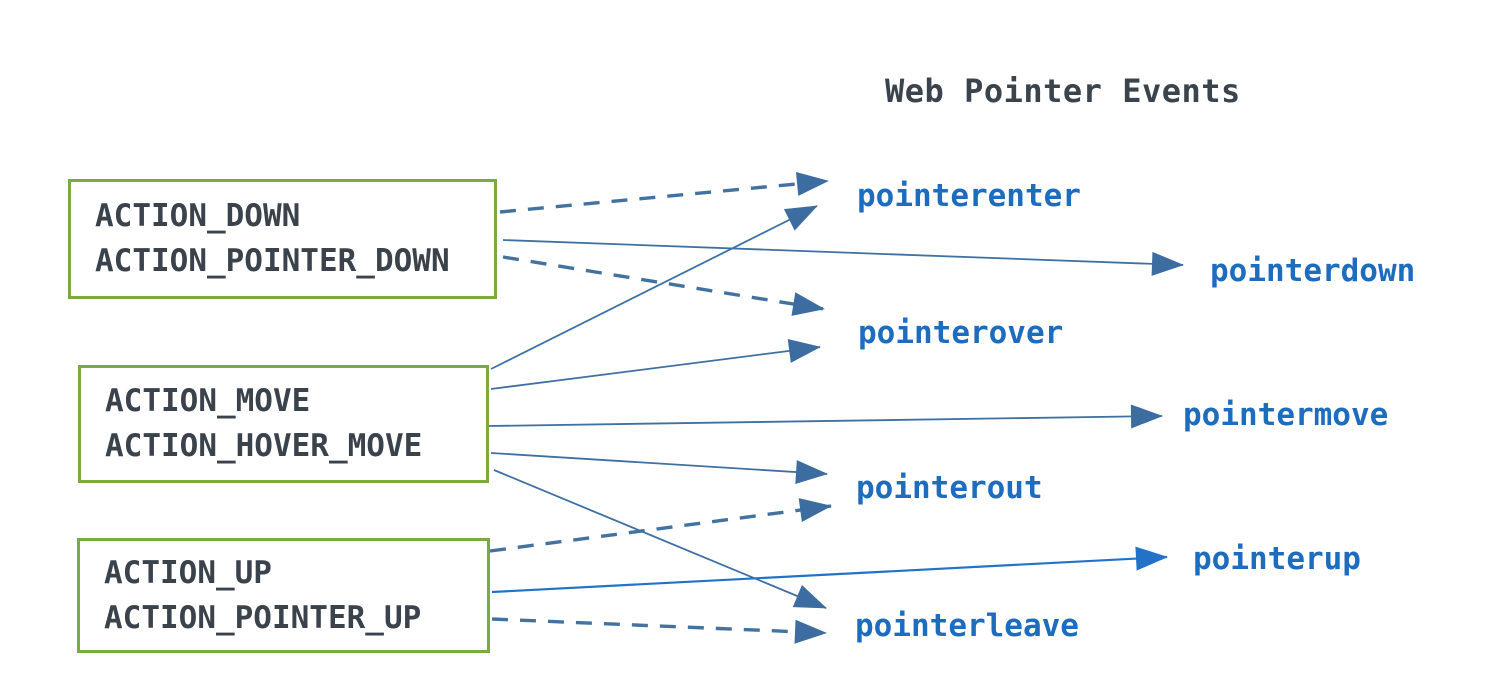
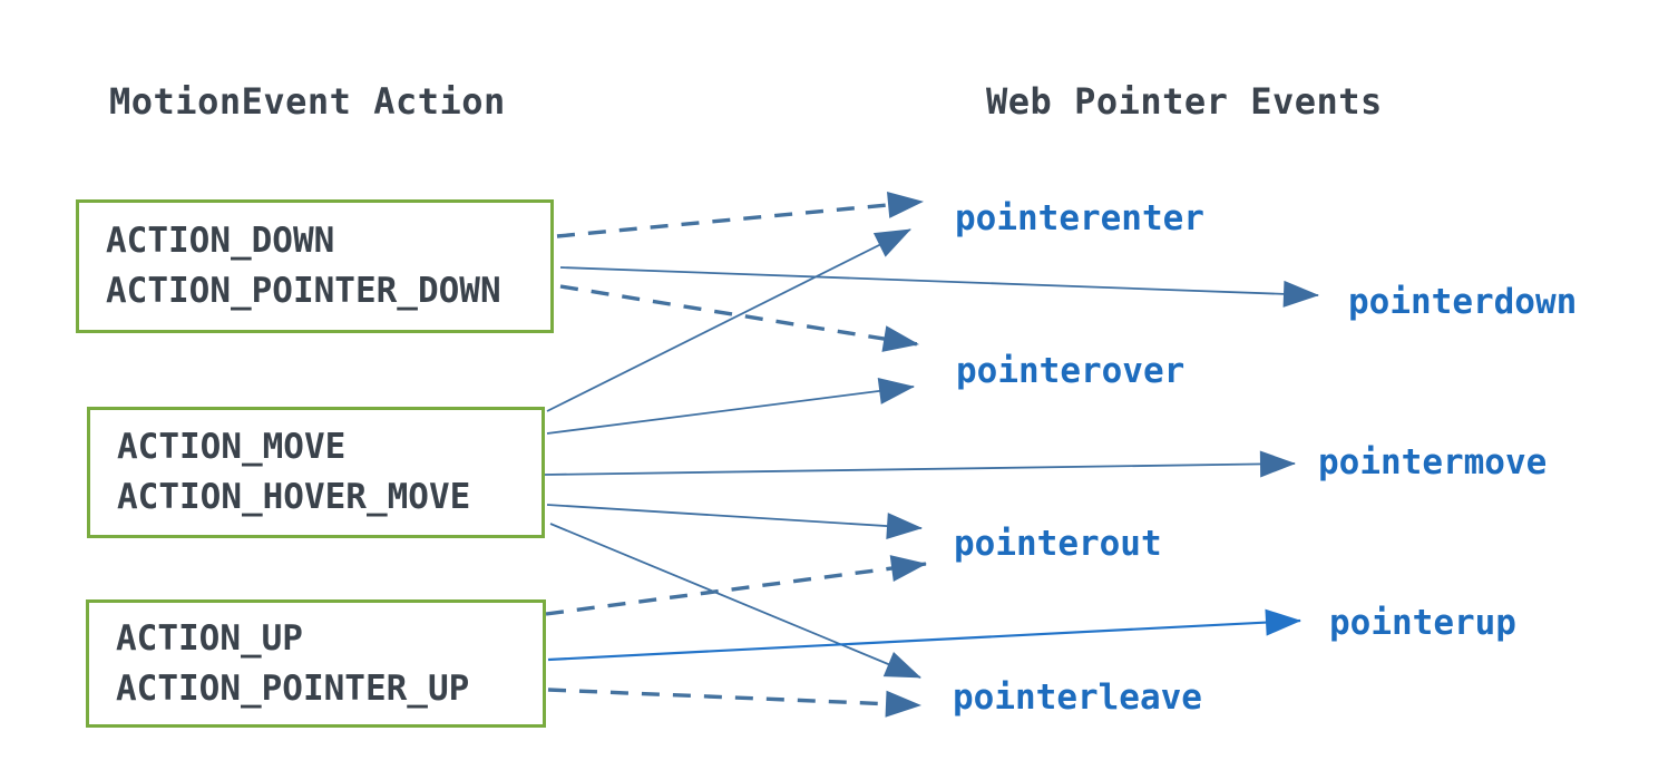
+ MotionEvent Action
  Web Pointer Events
  ACTION_DOWN
  ACTION_POINTER_DOWN
  ACTION_MOVE
  ACTION_HOVER_MOVE
  ACTION_UP
  ACTION_POINTER_UP
  pointerenter
  pointerdown
  pointerover
  pointermove
  pointerout
  pointerup
  pointerleave
